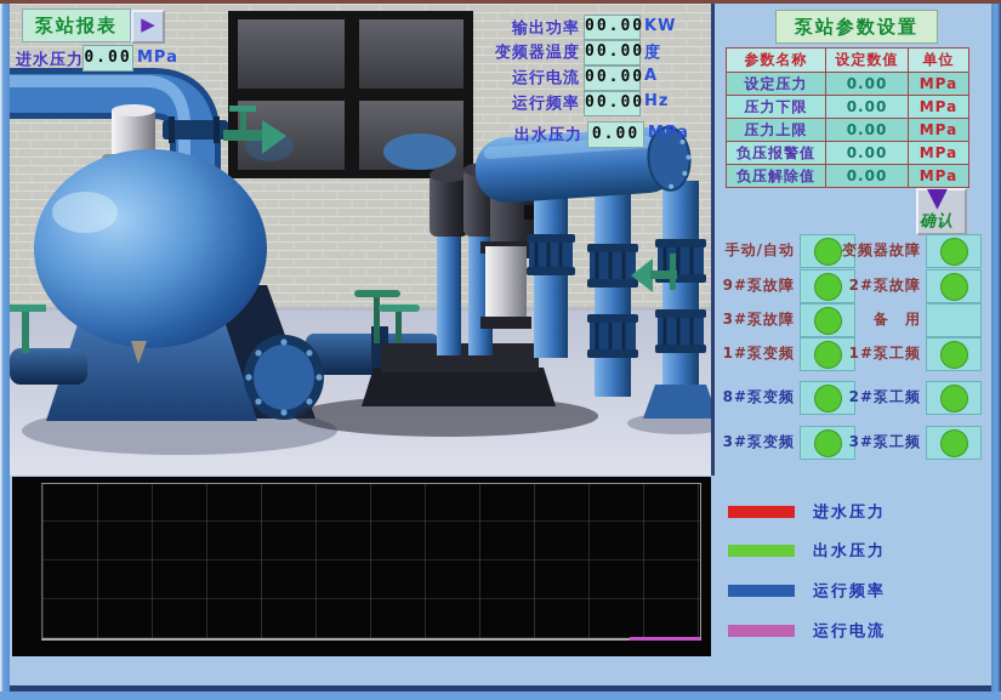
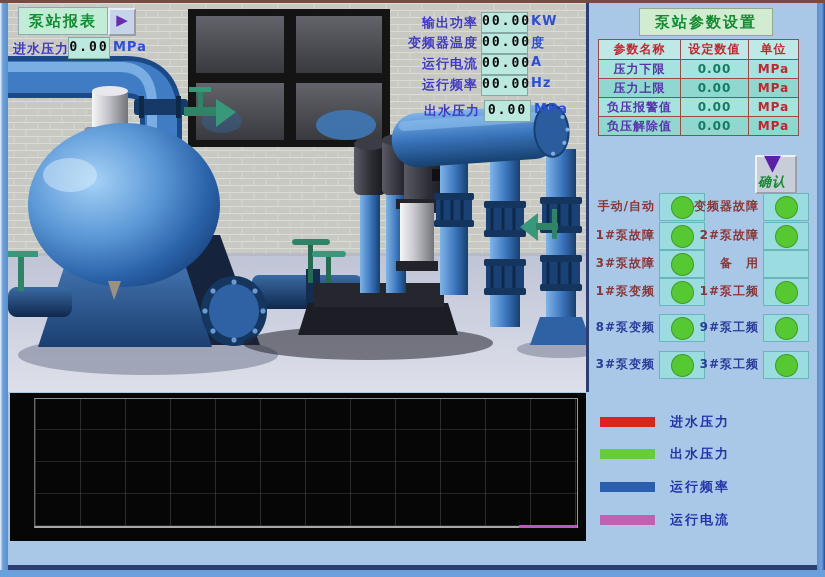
  泵站报表
  ▶
  进水压力
  0.00
  MPa
  输出功率
  00.00
  KW
  变频器温度
  00.00
  度
  运行电流
  00.00
  A
  运行频率
  00.00
  Hz
  出水压力
  0.00
  MPa
  泵站参数设置
  参数名称	设定数值	单位
- 设定压力	0.00	MPa
  压力下限	0.00	MPa
  压力上限	0.00	MPa
  负压报警值	0.00	MPa
  负压解除值	0.00	MPa
  ▼
  确认
  手动/自动
  变频器故障
- 9#泵故障
+ 1#泵故障
  2#泵故障
  3#泵故障
  备 用
  1#泵变频
  1#泵工频
  8#泵变频
- 2#泵工频
+ 9#泵工频
  3#泵变频
  3#泵工频
  进水压力
  出水压力
  运行频率
  运行电流
